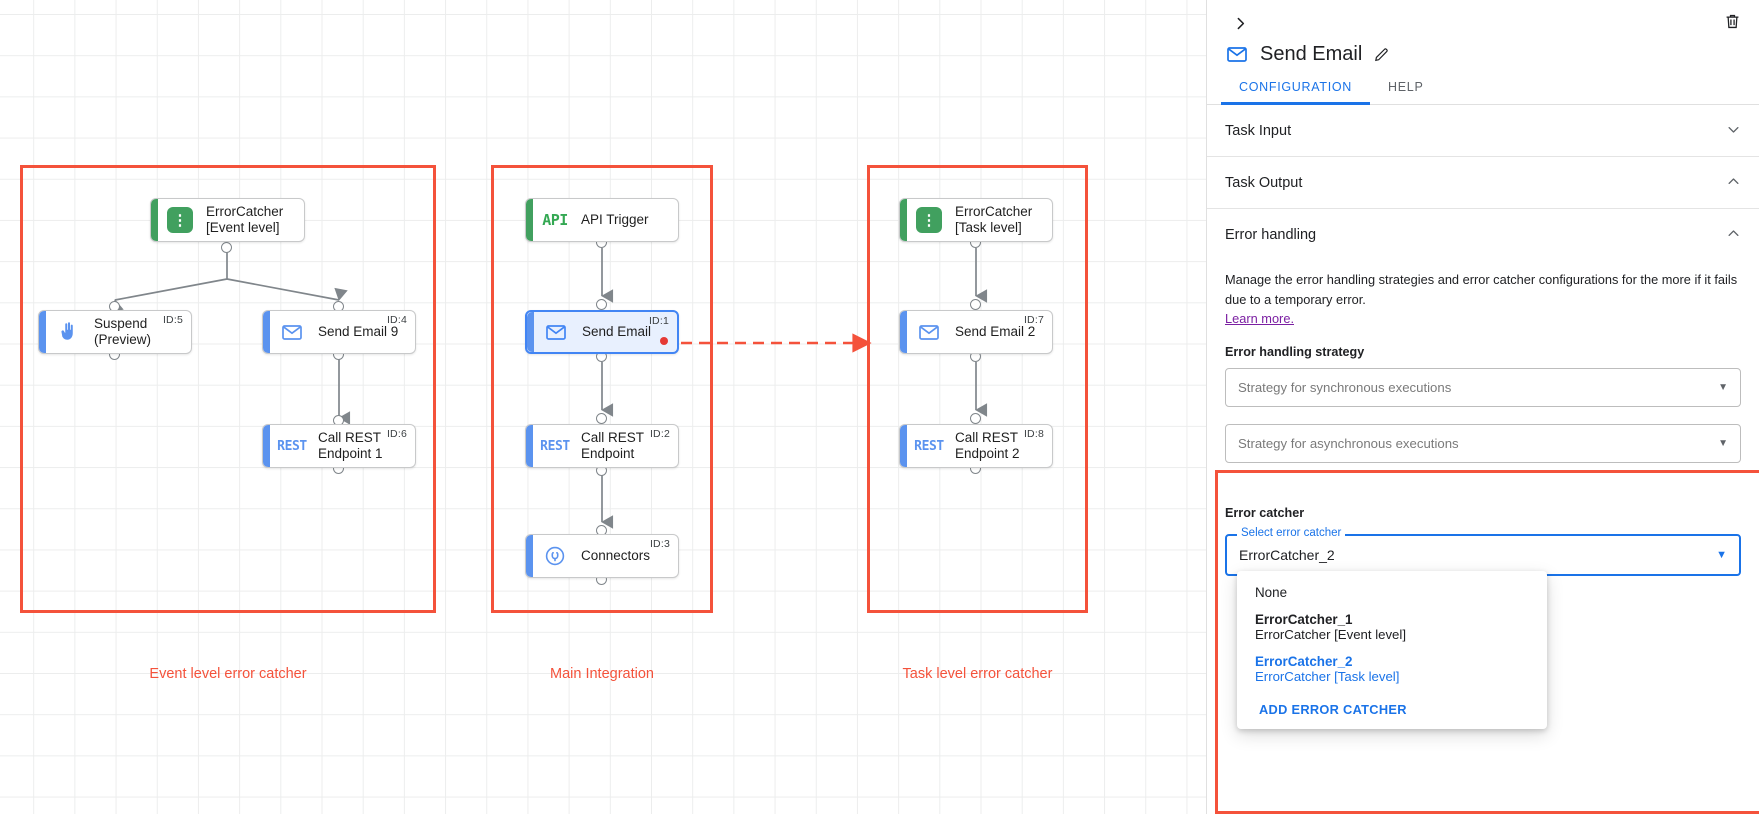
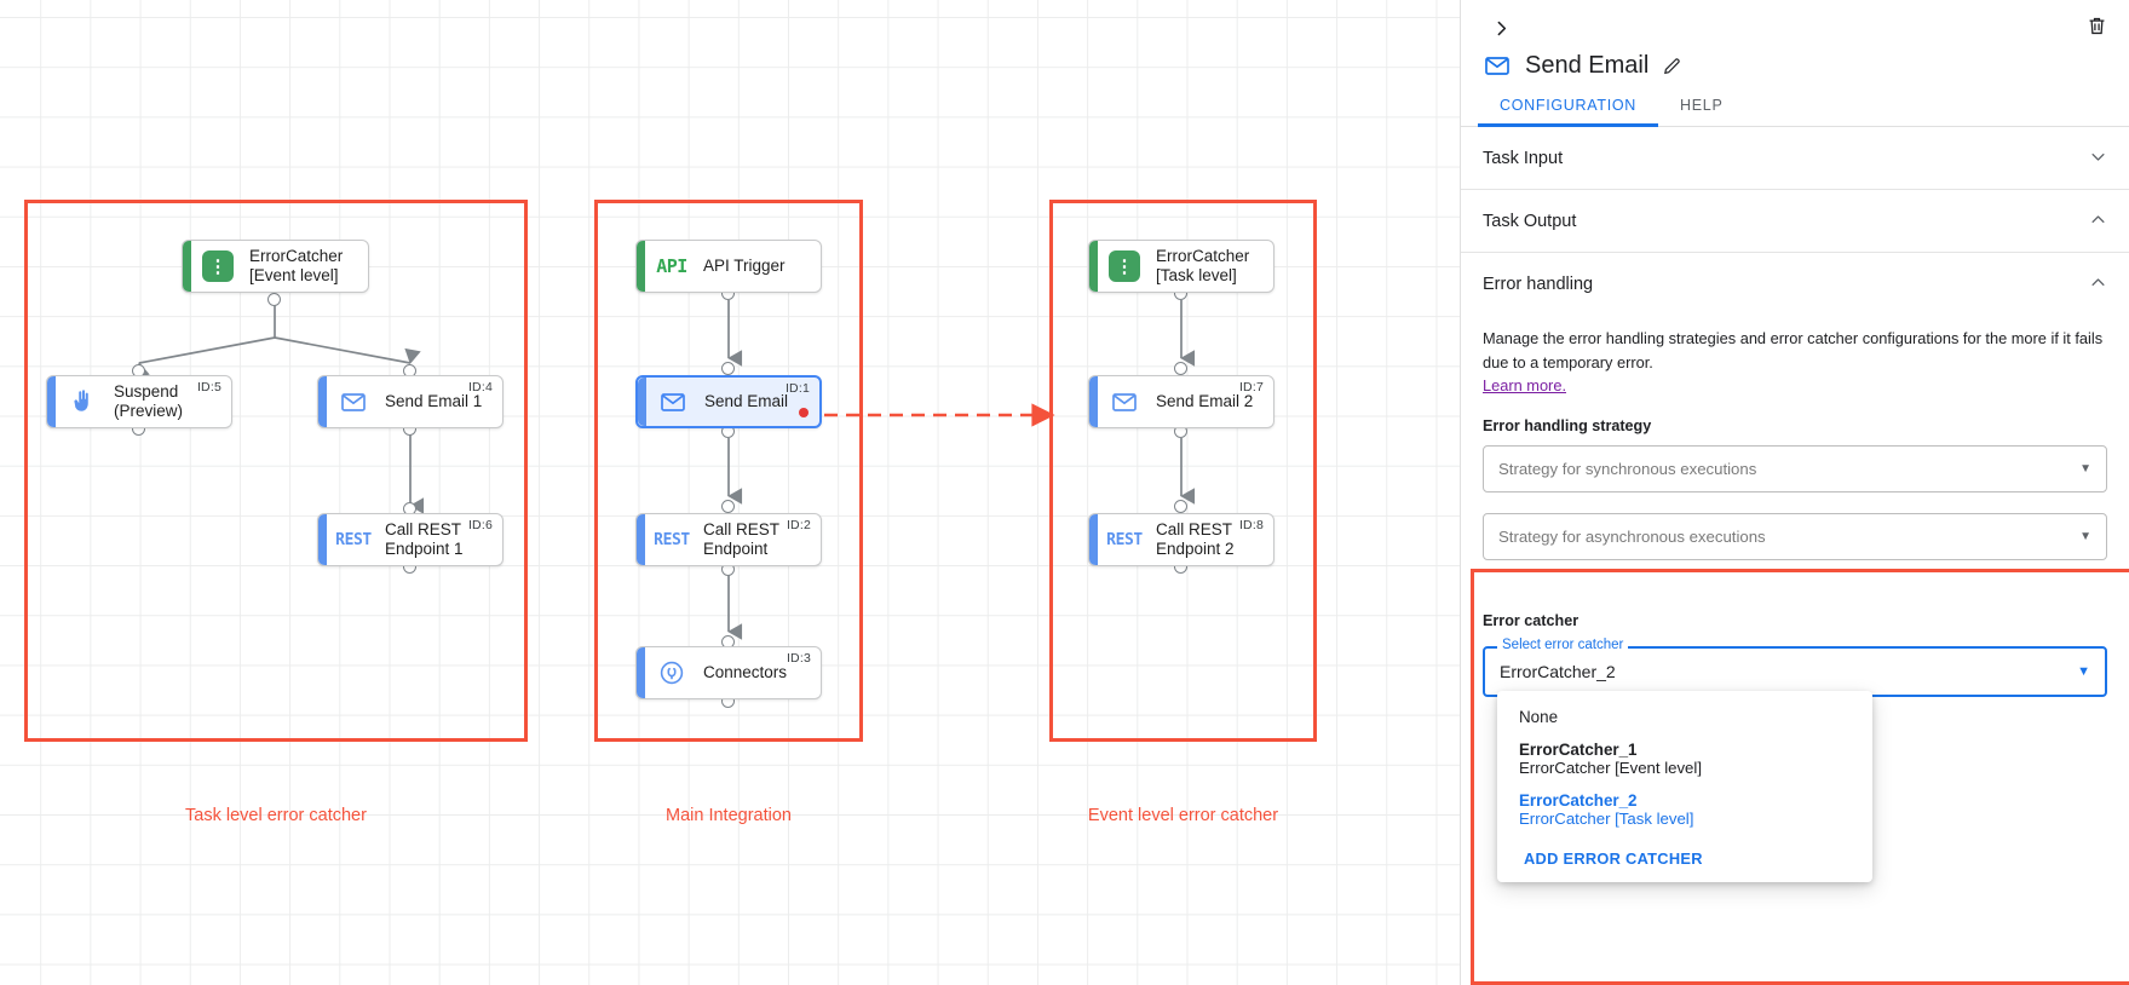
- Event level error catcher
+ Task level error catcher
  Main Integration
- Task level error catcher
+ Event level error catcher
  ⋮
  ErrorCatcher
  [Event level]
  Suspend
  (Preview)
  ID:5
- Send Email 9
+ Send Email 1
  ID:4
  REST
  Call REST
  Endpoint 1
  ID:6
  API
  API Trigger
  Send Email
  ID:1
  REST
  Call REST
  Endpoint
  ID:2
  Connectors
  ID:3
  ⋮
  ErrorCatcher
  [Task level]
  Send Email 2
  ID:7
  REST
  Call REST
  Endpoint 2
  ID:8
  Send Email
  CONFIGURATION
  HELP
  Task Input
  Task Output
  Error handling
  Manage the error handling strategies and error catcher configurations for the more if it fails due to a temporary error.
  Learn more.
  Error handling strategy
  Strategy for synchronous executions
  ▼
  Strategy for asynchronous executions
  ▼
  Error catcher
  Select error catcher
  ErrorCatcher_2
  ▼
  None
  ErrorCatcher_1
  ErrorCatcher [Event level]
  ErrorCatcher_2
  ErrorCatcher [Task level]
  ADD ERROR CATCHER
